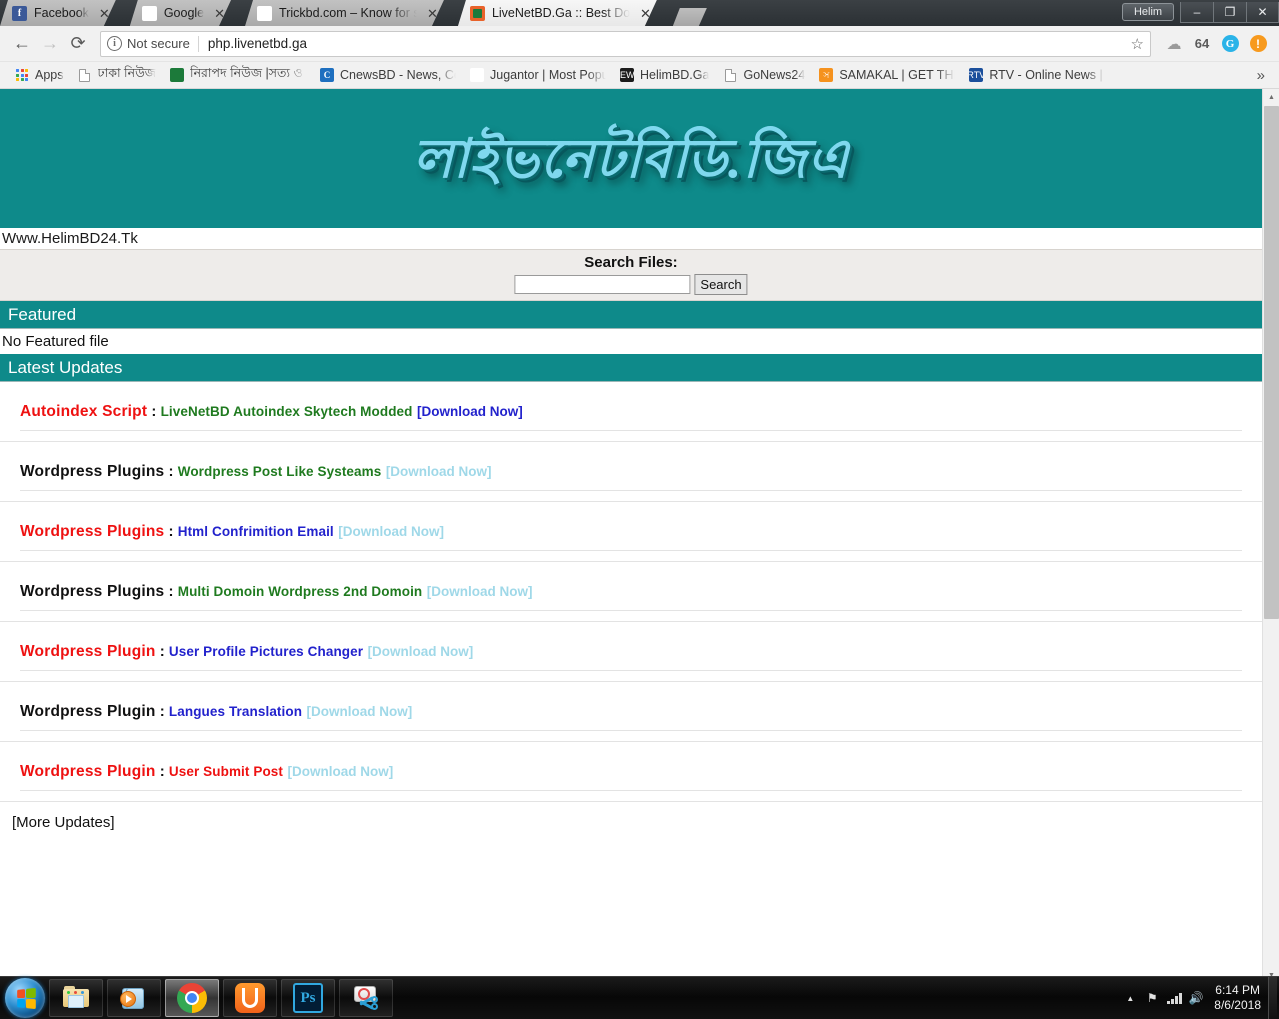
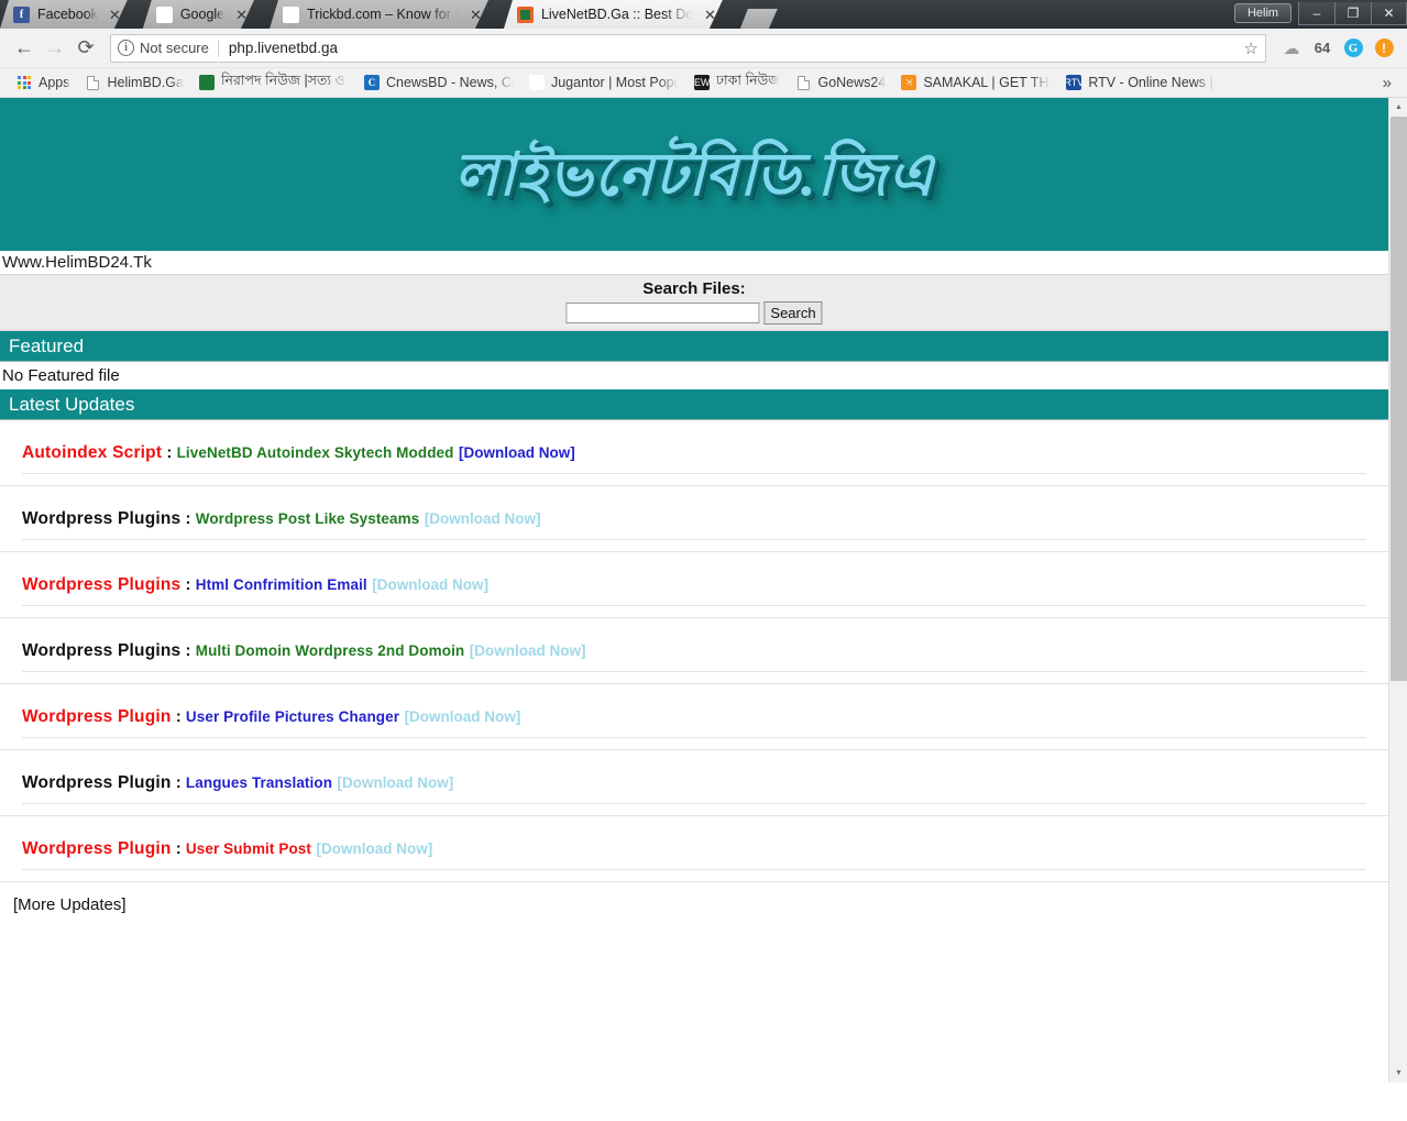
  f
  Facebook
  ✕
  Google
  ✕
  Trickbd.com – Know for s
  ✕
  LiveNetBD.Ga :: Best Do
  ✕
  Helim
  –
  ❐
  ✕
  ←
  →
  ⟳
  i
  Not secure
  php.livenetbd.ga
  ☆
  ☁
  64
  G
  !
  Apps
- ঢাকা নিউজ
+ HelimBD.Ga
  নিরাপদ নিউজ |সত্য ও
  C
  CnewsBD - News, C
  Jugantor | Most Popu
- HelimBD.Ga
+ ঢাকা নিউজ
  GoNews24
  স
  SAMAKAL | GET TH
  RTV
  RTV - Online News |
  »
  লাইভনেটবিডি.জিএ
  Www.HelimBD24.Tk
  Search Files:
  Search
  Featured
  No Featured file
  Latest Updates
  Autoindex Script : LiveNetBD Autoindex Skytech Modded [Download Now]
  Wordpress Plugins : Wordpress Post Like Systeams [Download Now]
  Wordpress Plugins : Html Confrimition Email [Download Now]
  Wordpress Plugins : Multi Domoin Wordpress 2nd Domoin [Download Now]
  Wordpress Plugin : User Profile Pictures Changer [Download Now]
  Wordpress Plugin : Langues Translation [Download Now]
  Wordpress Plugin : User Submit Post [Download Now]
  [More Updates]
- Ps
- ▲
- ⚑
- 🔊
- 6:14 PM
- 8/6/2018
